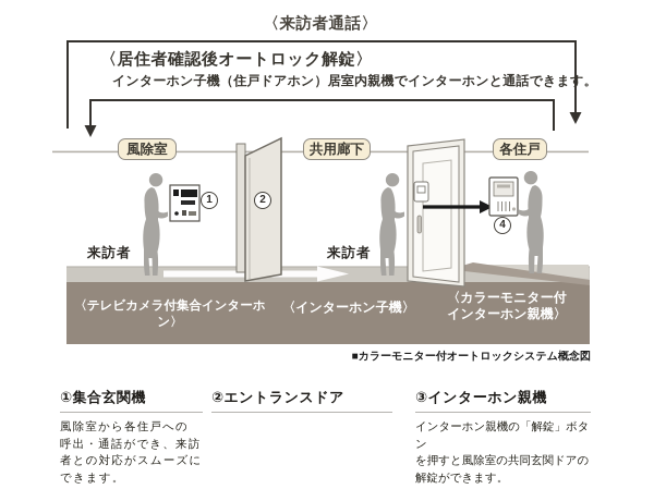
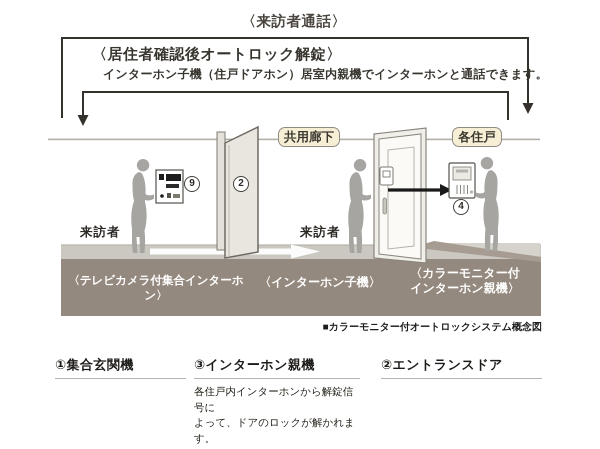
  〈来訪者通話〉
  〈居住者確認後オートロック解錠〉
  インターホン子機（住戸ドアホン）居室内親機でインターホンと通話できます。
- 風除室
  共用廊下
  各住戸
  来訪者
  来訪者
- 1
+ 9
  2
  4
  〈テレビカメラ付集合インターホン〉
  〈インターホン子機〉
  〈カラーモニター付
  インターホン親機〉
  ■カラーモニター付オートロックシステム概念図
  ①集合玄関機
- 風除室から各住戸への
- 呼出・通話ができ、来訪
- 者との対応がスムーズに
- できます。
- ②エントランスドア
+ ③インターホン親機
+ 各住戸内インターホンから解錠信号に
+ よって、ドアのロックが解かれます。
- ③インターホン親機
+ ②エントランスドア
- インターホン親機の「解錠」ボタン
- を押すと風除室の共同玄関ドアの
- 解錠ができます。
